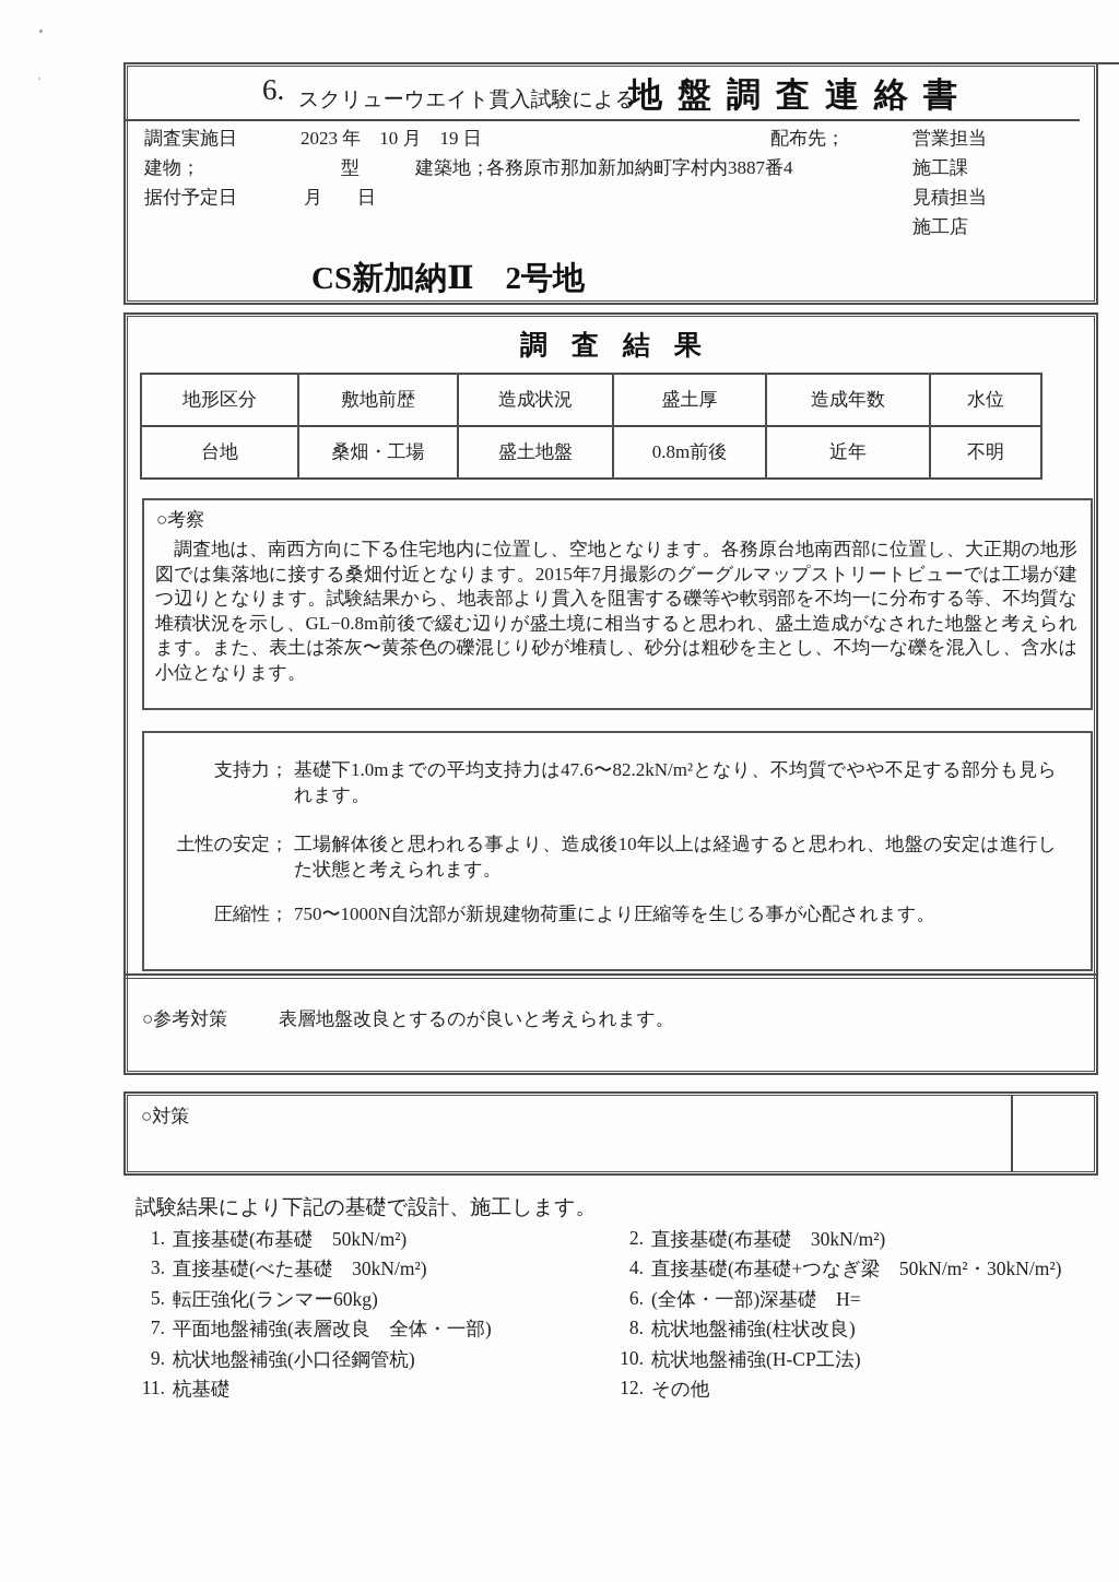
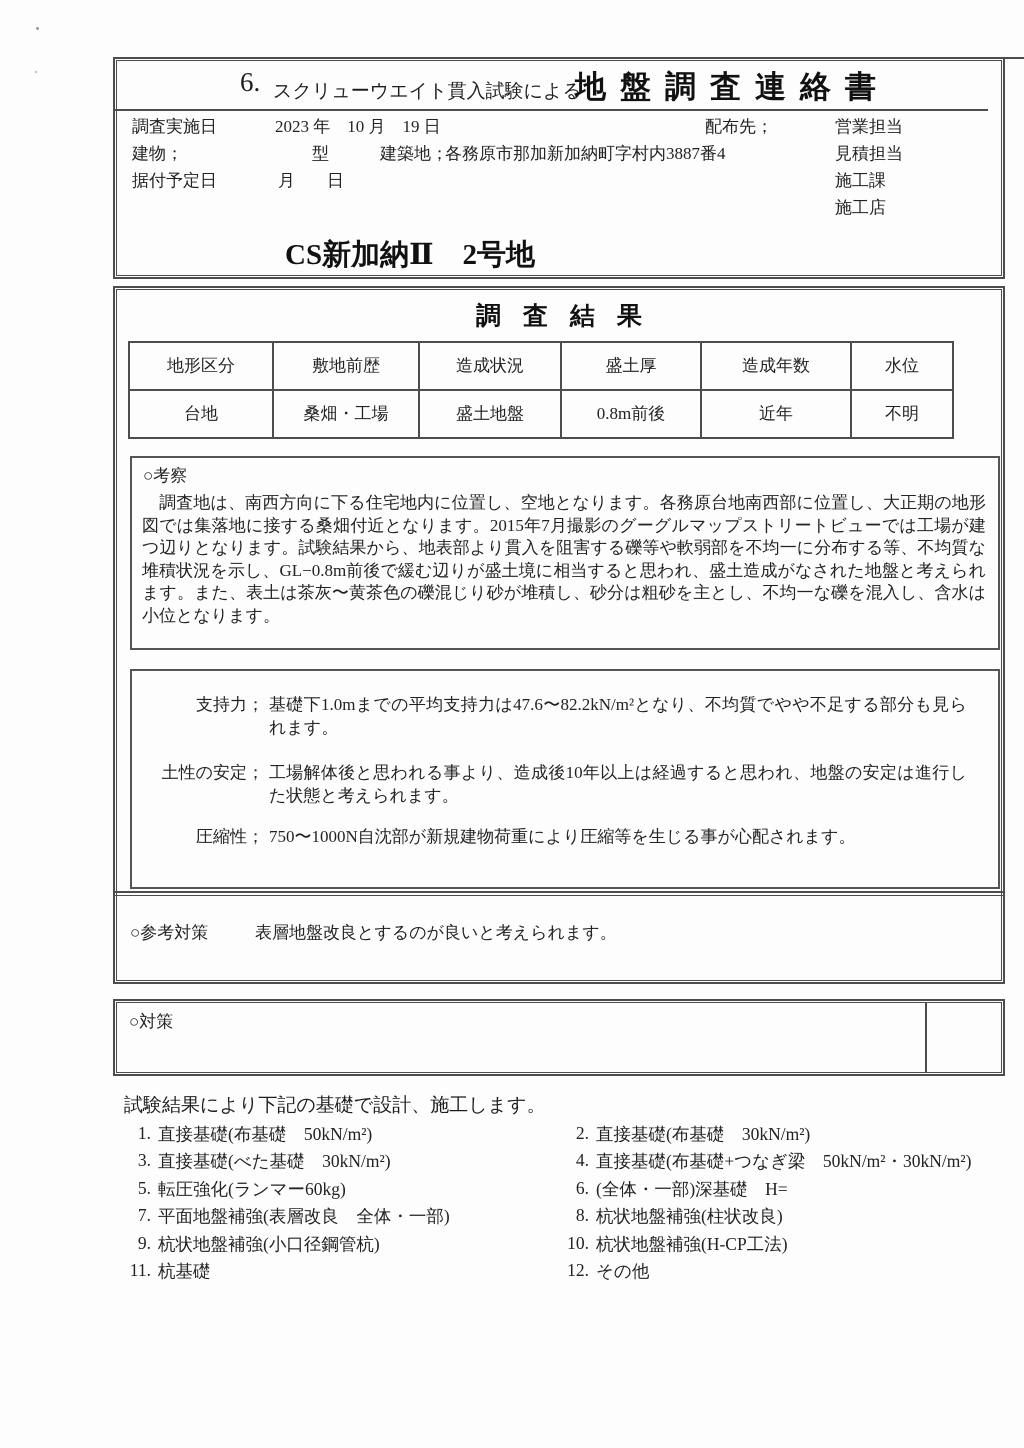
  6.
  スクリューウエイト貫入試験による
  地盤調査連絡書
  調査実施日
  2023 年 10 月 19 日
  配布先；
  営業担当
  建物；
  型
  建築地；
  各務原市那加新加納町字村内3887番4
- 施工課
+ 見積担当
  据付予定日
  月
  日
- 見積担当
+ 施工課
  施工店
  CS新加納Ⅱ 2号地
  調査結果
  地形区分	敷地前歴	造成状況	盛土厚	造成年数	水位
  台地	桑畑・工場	盛土地盤	0.8m前後	近年	不明
  ○考察
  調査地は、南西方向に下る住宅地内に位置し、空地となります。各務原台地南西部に位置し、大正期の地形図では集落地に接する桑畑付近となります。2015年7月撮影のグーグルマップストリートビューでは工場が建つ辺りとなります。試験結果から、地表部より貫入を阻害する礫等や軟弱部を不均一に分布する等、不均質な堆積状況を示し、GL−0.8m前後で緩む辺りが盛土境に相当すると思われ、盛土造成がなされた地盤と考えられます。また、表土は茶灰〜黄茶色の礫混じり砂が堆積し、砂分は粗砂を主とし、不均一な礫を混入し、含水は小位となります。
  支持力；
  基礎下1.0mまでの平均支持力は47.6〜82.2kN/m²となり、不均質でやや不足する部分も見られます。
  土性の安定；
  工場解体後と思われる事より、造成後10年以上は経過すると思われ、地盤の安定は進行した状態と考えられます。
  圧縮性；
  750〜1000N自沈部が新規建物荷重により圧縮等を生じる事が心配されます。
  ○参考対策
  表層地盤改良とするのが良いと考えられます。
  ○対策
  試験結果により下記の基礎で設計、施工します。
  1.
  直接基礎(布基礎 50kN/m²)
  2.
  直接基礎(布基礎 30kN/m²)
  3.
  直接基礎(べた基礎 30kN/m²)
  4.
  直接基礎(布基礎+つなぎ梁 50kN/m²・30kN/m²)
  5.
  転圧強化(ランマー60kg)
  6.
  (全体・一部)深基礎 H=
  7.
  平面地盤補強(表層改良 全体・一部)
  8.
  杭状地盤補強(柱状改良)
  9.
  杭状地盤補強(小口径鋼管杭)
  10.
  杭状地盤補強(H-CP工法)
  11.
  杭基礎
  12.
  その他
